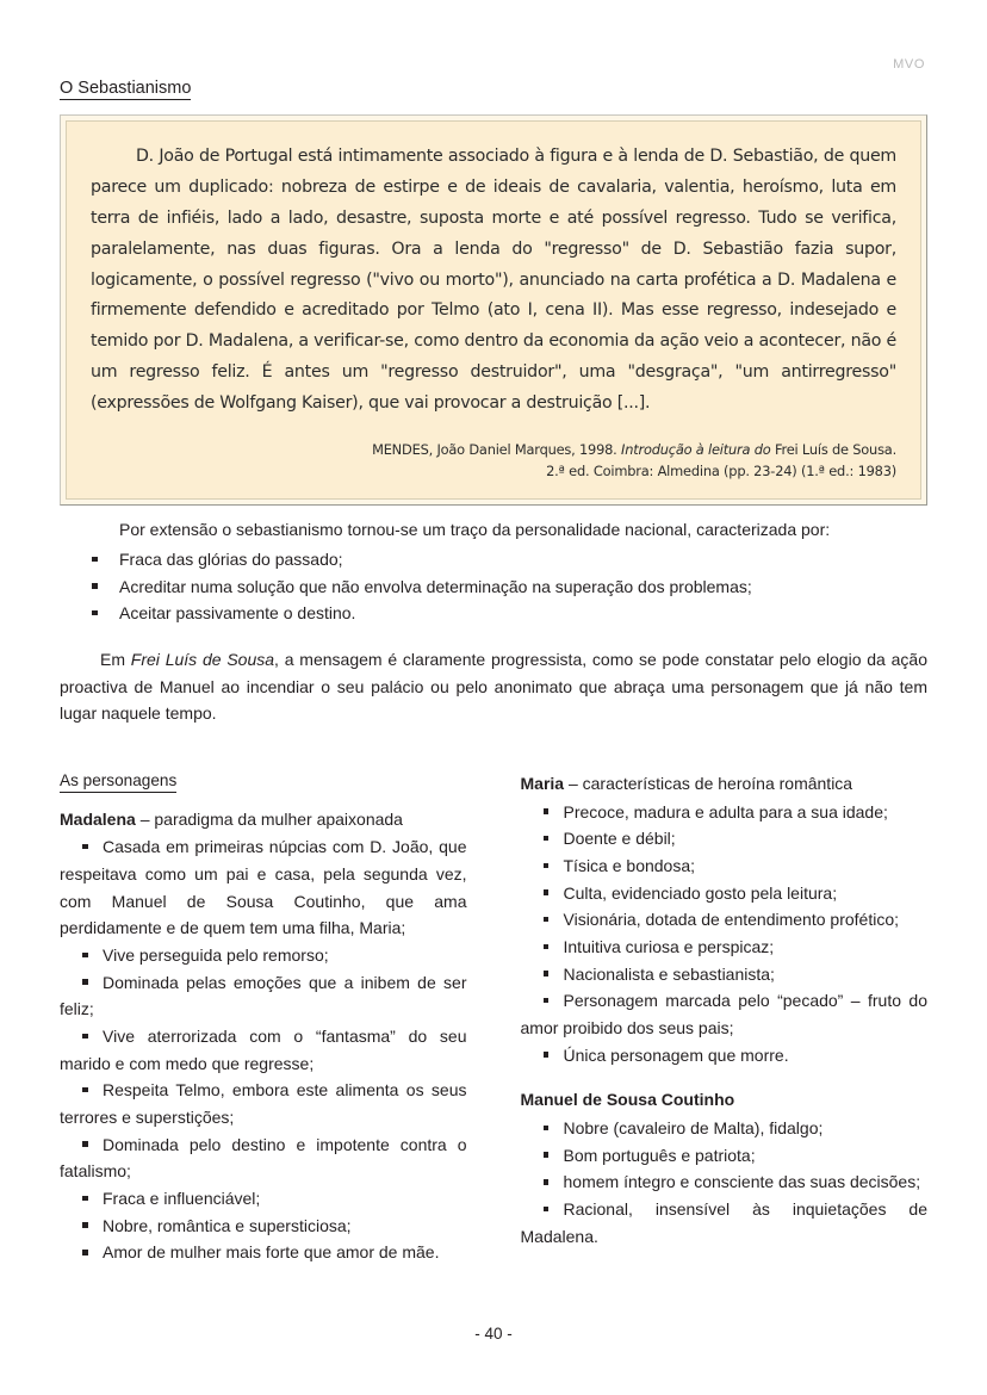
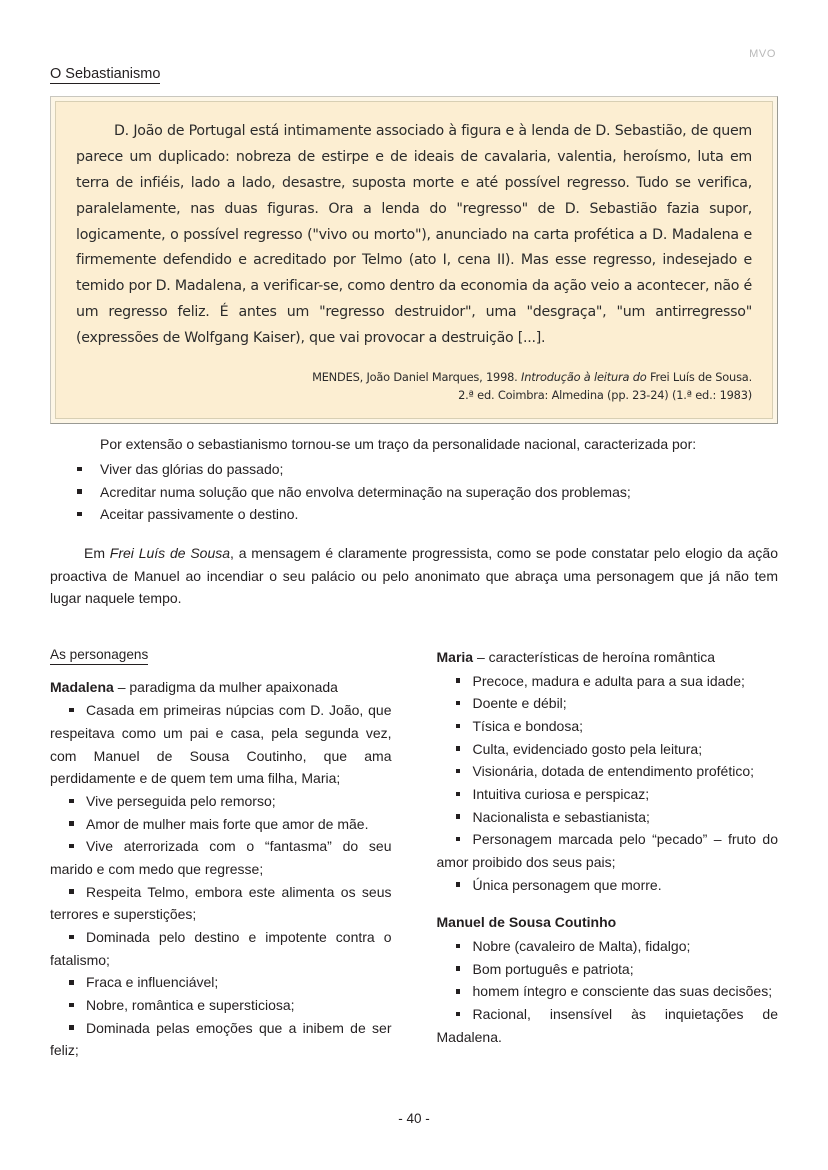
  MVO
  O Sebastianismo
  D. João de Portugal está intimamente associado à figura e à lenda de D. Sebastião, de quem parece um duplicado: nobreza de estirpe e de ideais de cavalaria, valentia, heroísmo, luta em terra de infiéis, lado a lado, desastre, suposta morte e até possível regresso. Tudo se verifica, paralelamente, nas duas figuras. Ora a lenda do "regresso" de D. Sebastião fazia supor, logicamente, o possível regresso ("vivo ou morto"), anunciado na carta profética a D. Madalena e firmemente defendido e acreditado por Telmo (ato I, cena II). Mas esse regresso, indesejado e temido por D. Madalena, a verificar-se, como dentro da economia da ação veio a acontecer, não é um regresso feliz. É antes um "regresso destruidor", uma "desgraça", "um antirregresso" (expressões de Wolfgang Kaiser), que vai provocar a destruição [...].
  MENDES, João Daniel Marques, 1998. Introdução à leitura do Frei Luís de Sousa.
  2.ª ed. Coimbra: Almedina (pp. 23-24) (1.ª ed.: 1983)
  Por extensão o sebastianismo tornou-se um traço da personalidade nacional, caracterizada por:
- Fraca das glórias do passado;
+ Viver das glórias do passado;
  Acreditar numa solução que não envolva determinação na superação dos problemas;
  Aceitar passivamente o destino.
  Em Frei Luís de Sousa, a mensagem é claramente progressista, como se pode constatar pelo elogio da ação proactiva de Manuel ao incendiar o seu palácio ou pelo anonimato que abraça uma personagem que já não tem lugar naquele tempo.
  As personagens
  Madalena – paradigma da mulher apaixonada
  Casada em primeiras núpcias com D. João, que respeitava como um pai e casa, pela segunda vez, com Manuel de Sousa Coutinho, que ama perdidamente e de quem tem uma filha, Maria;
  Vive perseguida pelo remorso;
- Dominada pelas emoções que a inibem de ser feliz;
+ Amor de mulher mais forte que amor de mãe.
  Vive aterrorizada com o “fantasma” do seu marido e com medo que regresse;
  Respeita Telmo, embora este alimenta os seus terrores e superstições;
  Dominada pelo destino e impotente contra o fatalismo;
  Fraca e influenciável;
  Nobre, romântica e supersticiosa;
- Amor de mulher mais forte que amor de mãe.
+ Dominada pelas emoções que a inibem de ser feliz;
  Maria – características de heroína romântica
  Precoce, madura e adulta para a sua idade;
  Doente e débil;
  Tísica e bondosa;
  Culta, evidenciado gosto pela leitura;
  Visionária, dotada de entendimento profético;
  Intuitiva curiosa e perspicaz;
  Nacionalista e sebastianista;
  Personagem marcada pelo “pecado” – fruto do amor proibido dos seus pais;
  Única personagem que morre.
  Manuel de Sousa Coutinho
  Nobre (cavaleiro de Malta), fidalgo;
  Bom português e patriota;
  homem íntegro e consciente das suas decisões;
  Racional, insensível às inquietações de Madalena.
  - 40 -
